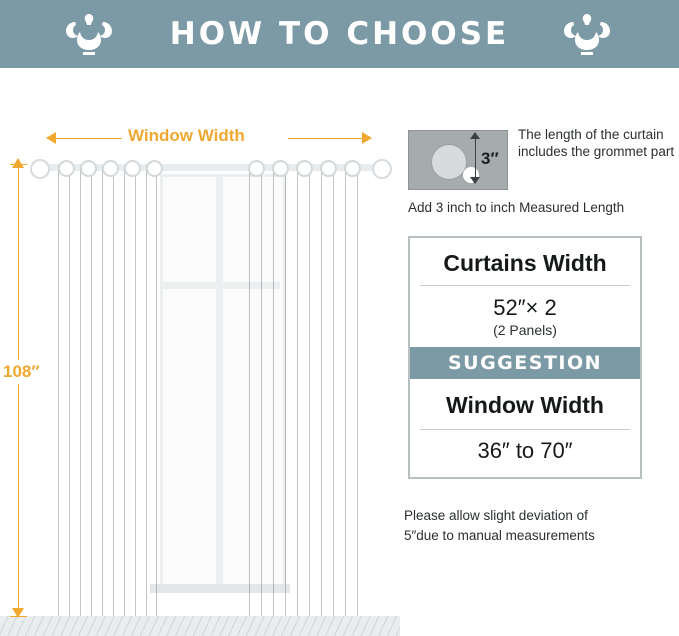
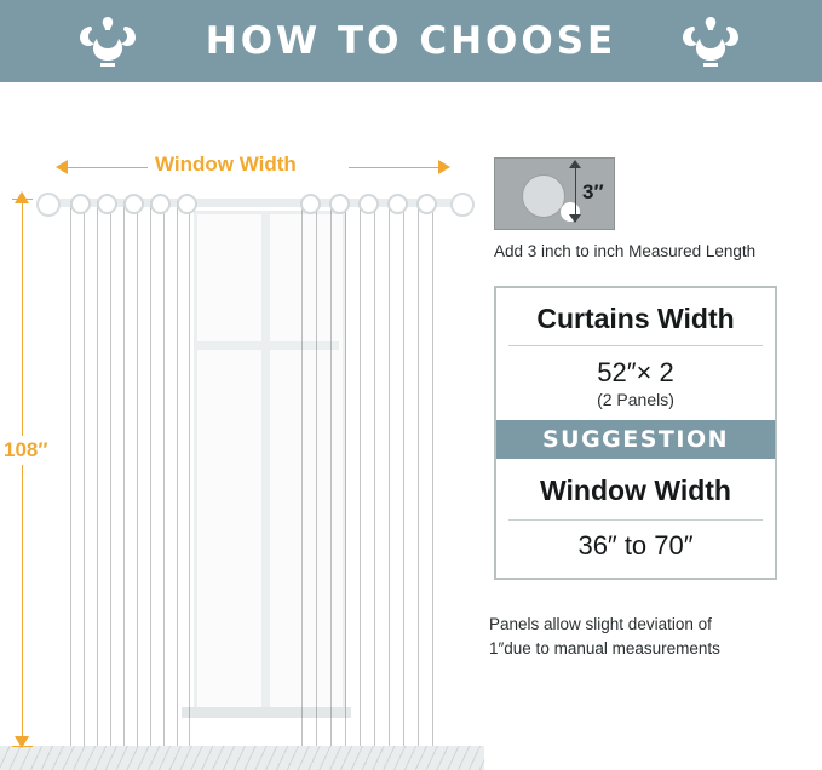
  HOW TO CHOOSE
  Window Width
  108″
  3″
- The length of the curtain includes the grommet part
  Add 3 inch to inch Measured Length
  Curtains Width
  52″× 2
  (2 Panels)
  SUGGESTION
  Window Width
  36″ to 70″
- Please allow slight deviation of
+ Panels allow slight deviation of
- 5″due to manual measurements
+ 1″due to manual measurements
